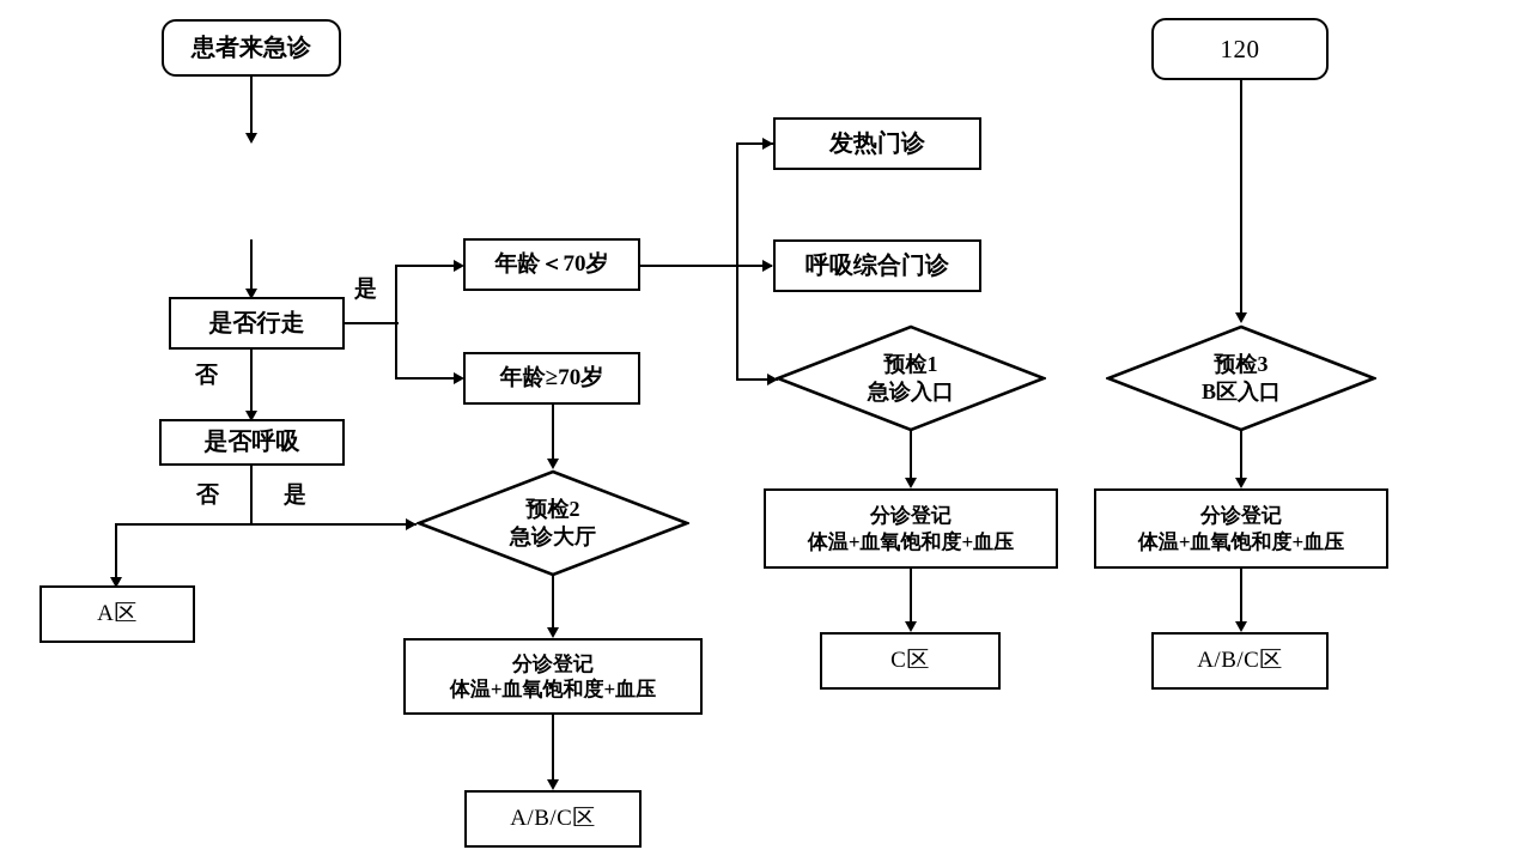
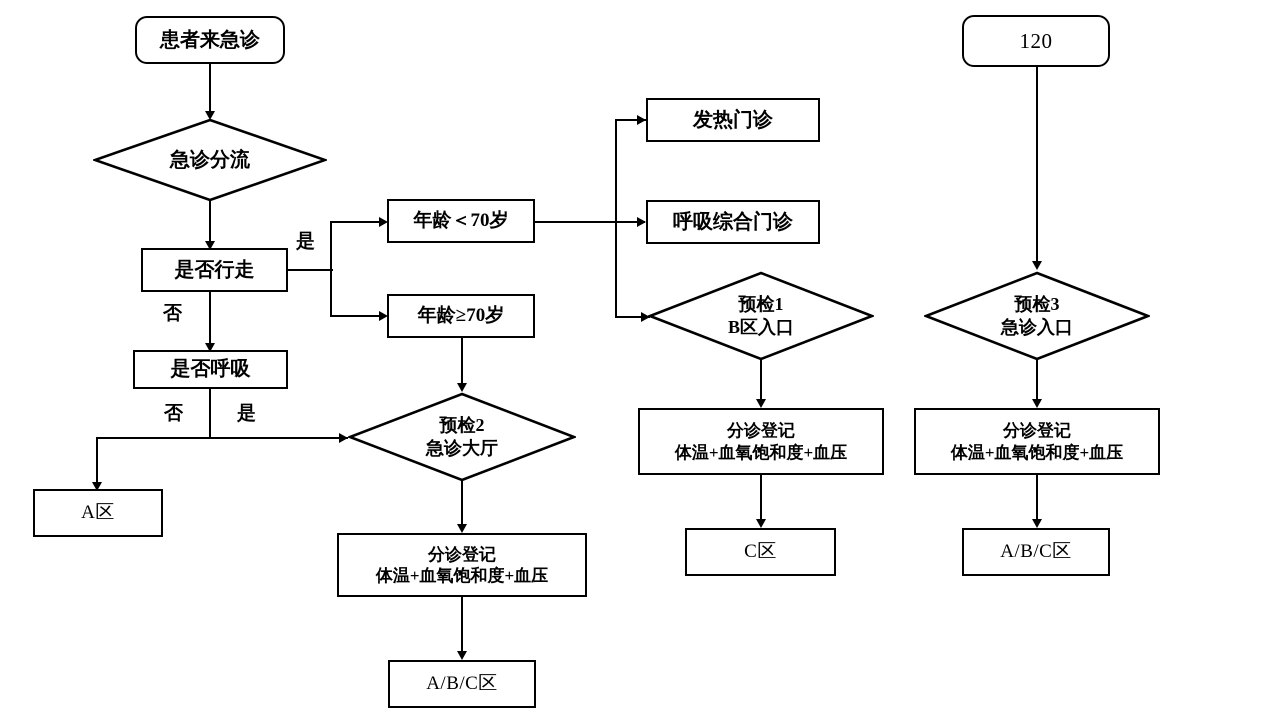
  是
  否
  否
  是
  患者来急诊
+ 急诊分流
  是否行走
  是否呼吸
  A区
  年龄＜70岁
  年龄≥70岁
  发热门诊
  呼吸综合门诊
  预检1
- 急诊入口
+ B区入口
  预检2
  急诊大厅
  预检3
- B区入口
+ 急诊入口
  120
  分诊登记
  体温+血氧饱和度+血压
  分诊登记
  体温+血氧饱和度+血压
  分诊登记
  体温+血氧饱和度+血压
  A/B/C区
  C区
  A/B/C区
